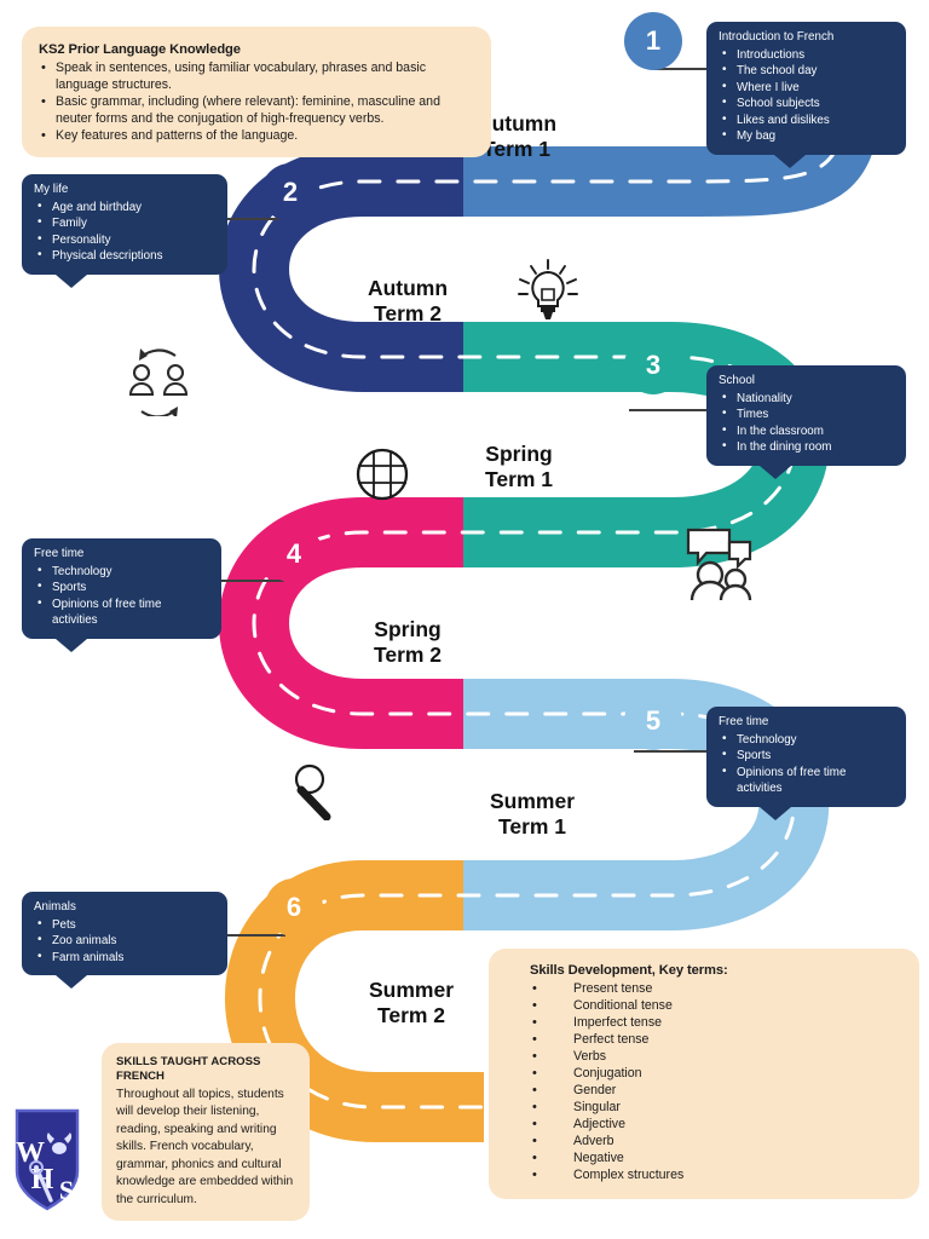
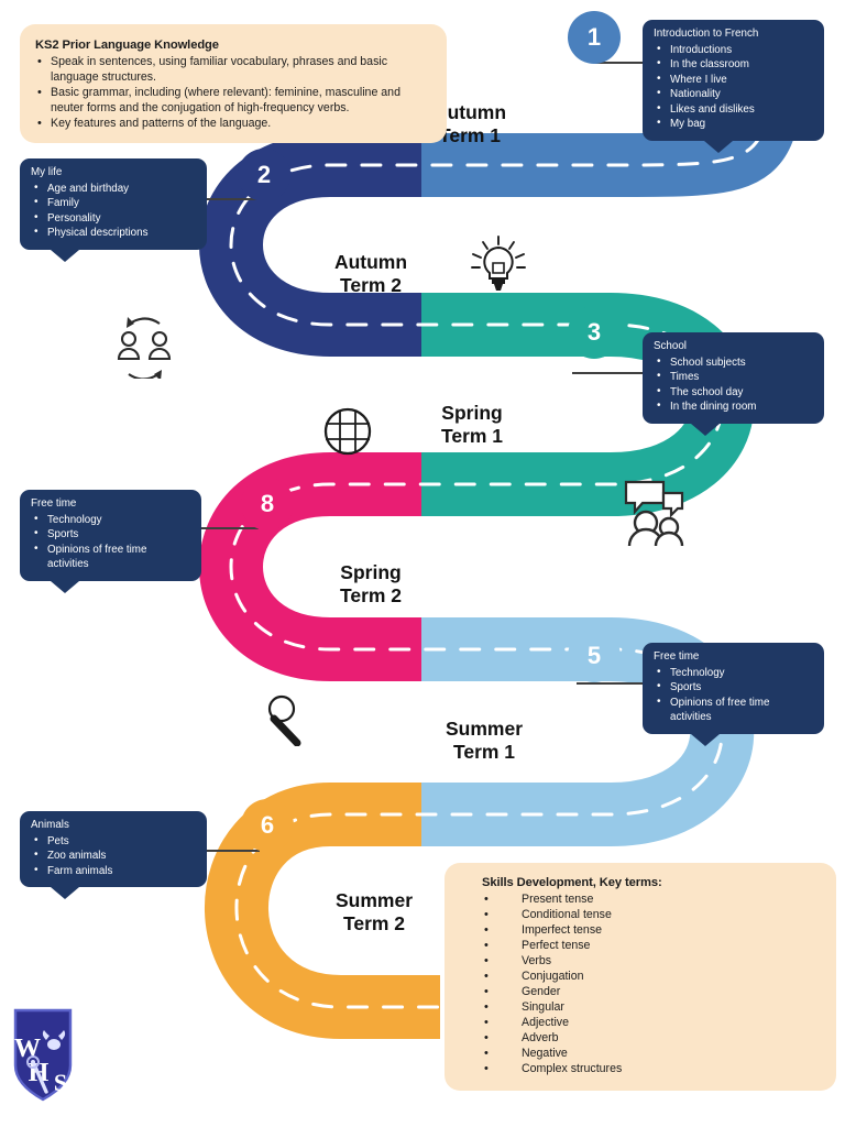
  utumn
  erm 1
  Autumn
  Term 2
  Spring
  Term 1
  Spring
  Term 2
  Summer
  Term 1
  Summer
  Term 2
  KS2 Prior Language Knowledge
  Speak in sentences, using familiar vocabulary, phrases and basic language structures.
  Basic grammar, including (where relevant): feminine, masculine and neuter forms and the conjugation of high-frequency verbs.
  Key features and patterns of the language.
  Skills Development, Key terms:
  Present tense
  Conditional tense
  Imperfect tense
  Perfect tense
  Verbs
  Conjugation
  Gender
  Singular
  Adjective
  Adverb
  Negative
  Complex structures
- SKILLS TAUGHT ACROSS FRENCH
- Throughout all topics, students will develop their listening, reading, speaking and writing skills. French vocabulary, grammar, phonics and cultural knowledge are embedded within the curriculum.
  1
  2
  3
- 4
+ 8
  5
  6
  Introduction to French
  Introductions
- The school day
+ In the classroom
  Where I live
- School subjects
+ Nationality
  Likes and dislikes
  My bag
  My life
  Age and birthday
  Family
  Personality
  Physical descriptions
  School
- Nationality
+ School subjects
  Times
- In the classroom
+ The school day
  In the dining room
  Free time
  Technology
  Sports
  Opinions of free time activities
  Free time
  Technology
  Sports
  Opinions of free time activities
  Animals
  Pets
  Zoo animals
  Farm animals
  W
  S
